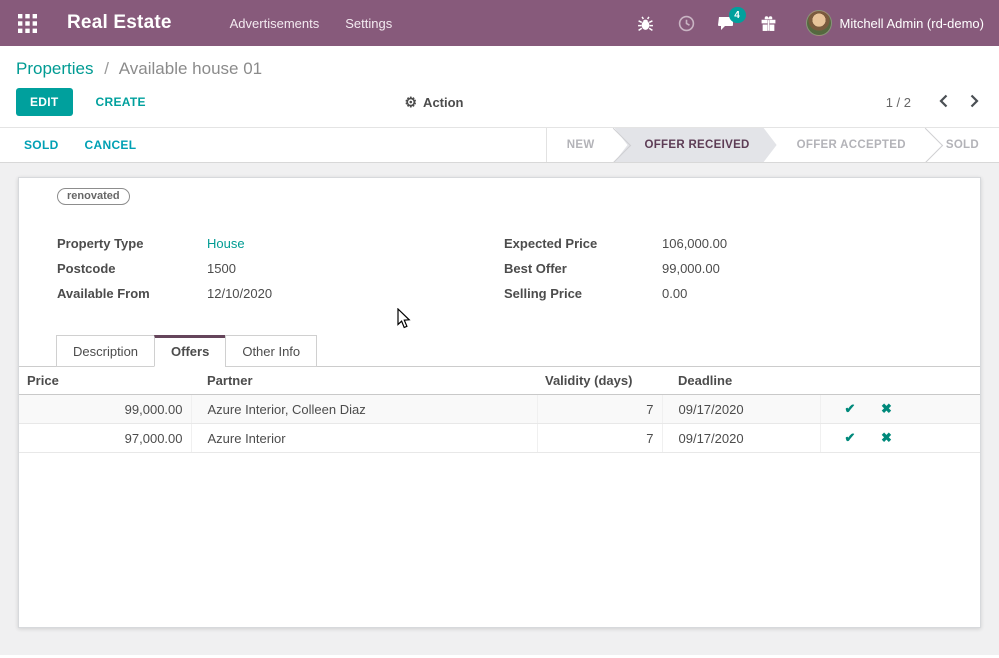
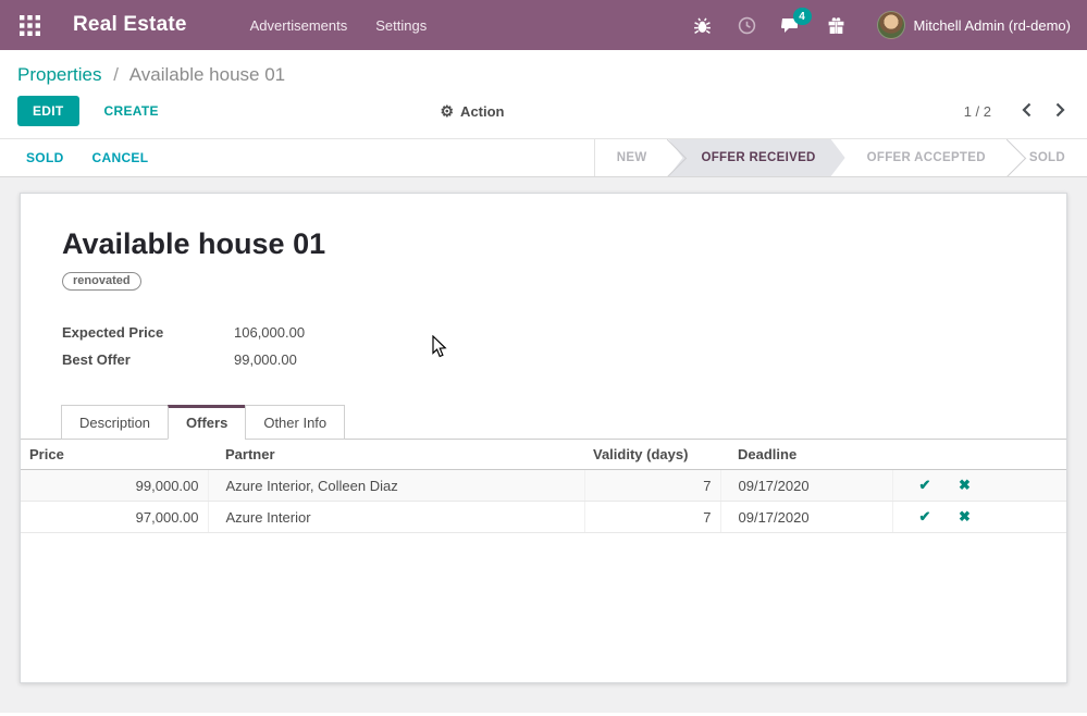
  Real Estate
  Advertisements
  Settings
  4
  Mitchell Admin (rd-demo)
  Properties / Available house 01
  EDIT
  CREATE
  ⚙
  Action
  1 / 2
  SOLD
  CANCEL
  NEW
  OFFER RECEIVED
  OFFER ACCEPTED
  SOLD
+ Available house 01
  renovated
- Property Type
- House
- Postcode
- 1500
- Available From
- 12/10/2020
  Expected Price
  106,000.00
  Best Offer
  99,000.00
- Selling Price
- 0.00
  Description
  Offers
  Other Info
  Price	Partner	Validity (days)	Deadline
  99,000.00	Azure Interior, Colleen Diaz	7	09/17/2020	✔ ✖
  97,000.00	Azure Interior	7	09/17/2020	✔ ✖
